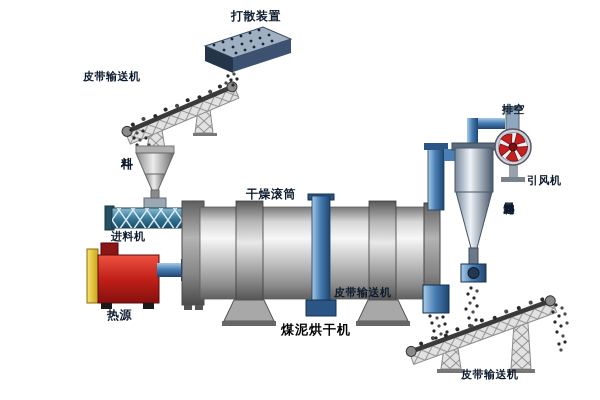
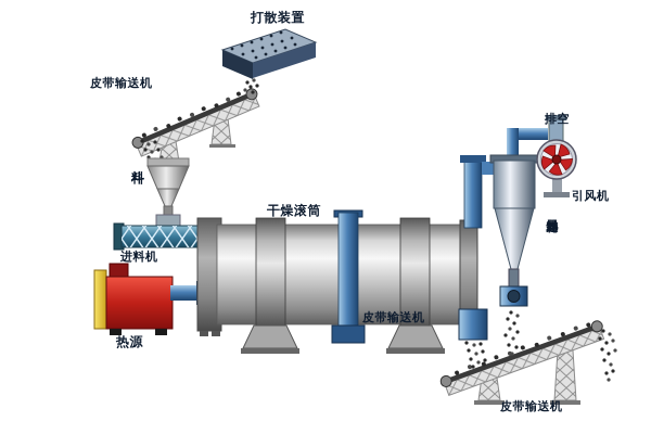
  打散装置
  皮带输送机
  进料机
  热源
  干燥滚筒
  皮带输送机
- 煤泥烘干机
  排空
  引风机
  皮带输送机
